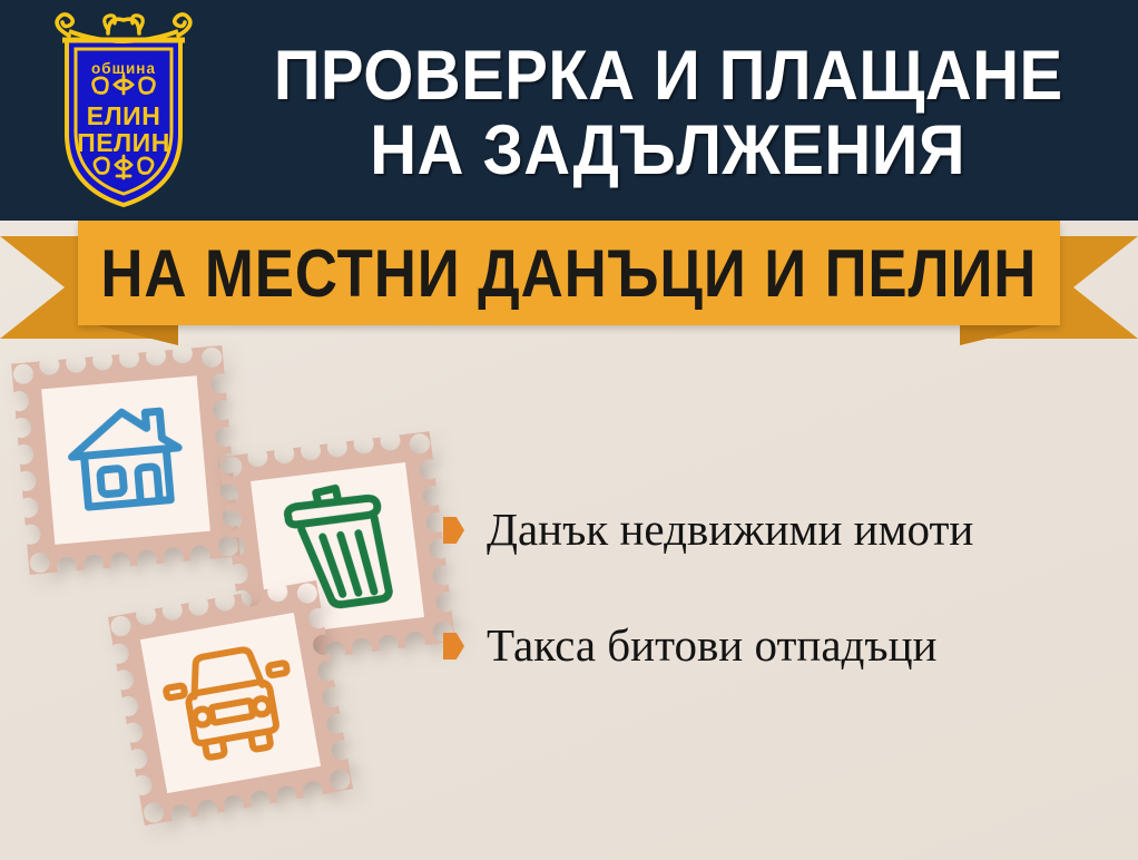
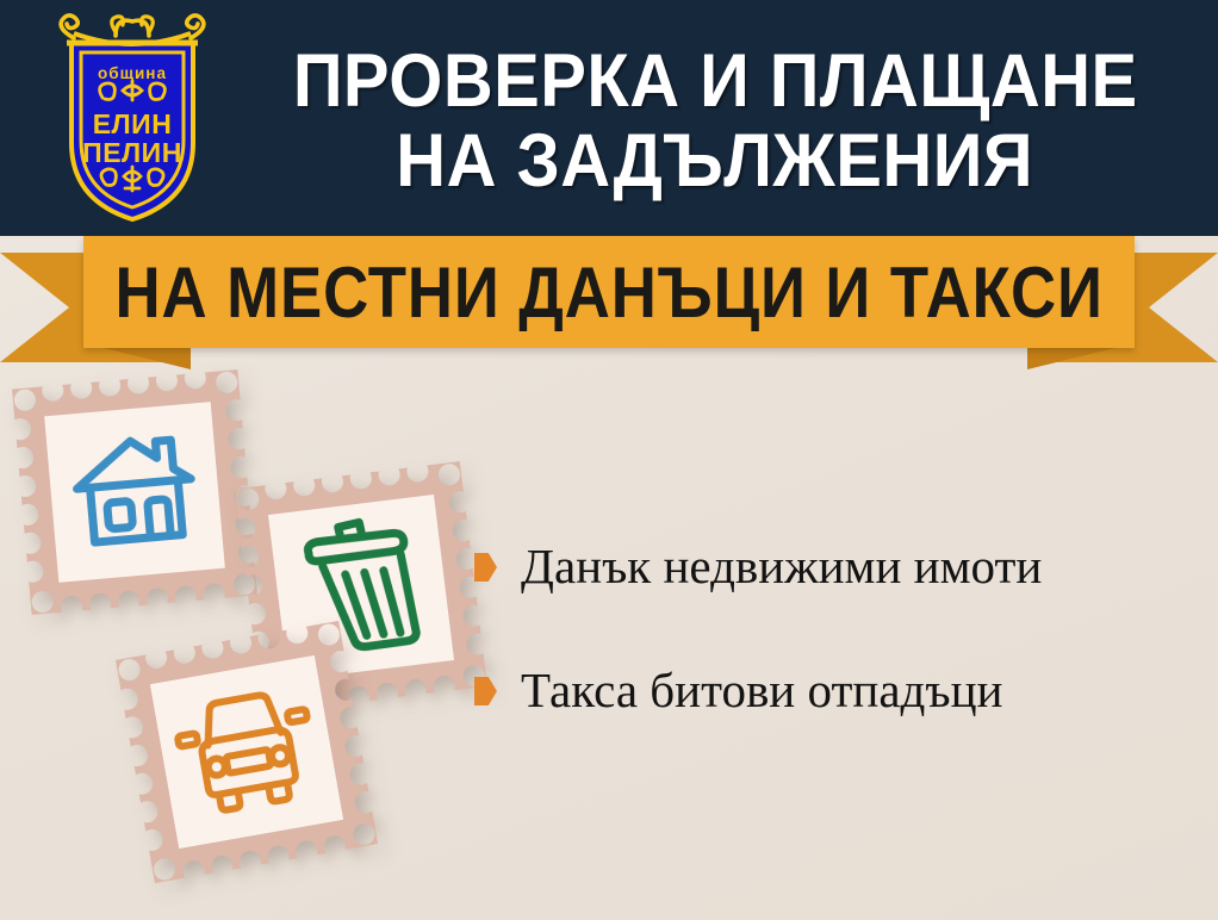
  община
  ЕЛИН
  ПЕЛИН
  ПРОВЕРКА И ПЛАЩАНЕ
  НА ЗАДЪЛЖЕНИЯ
- НА МЕСТНИ ДАНЪЦИ И ПЕЛИН
+ НА МЕСТНИ ДАНЪЦИ И ТАКСИ
  Данък недвижими имоти
  Такса битови отпадъци
